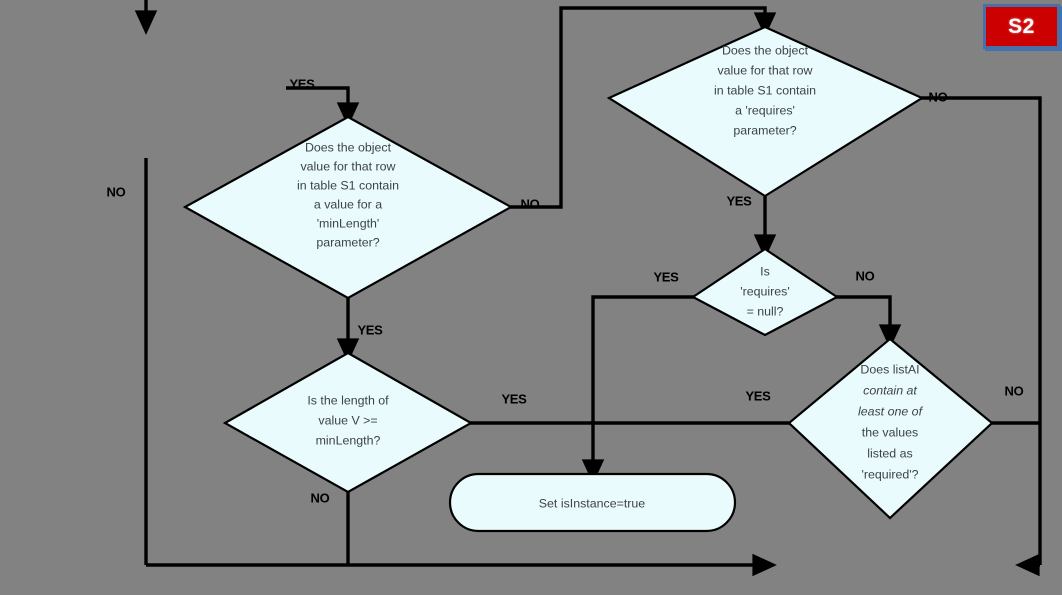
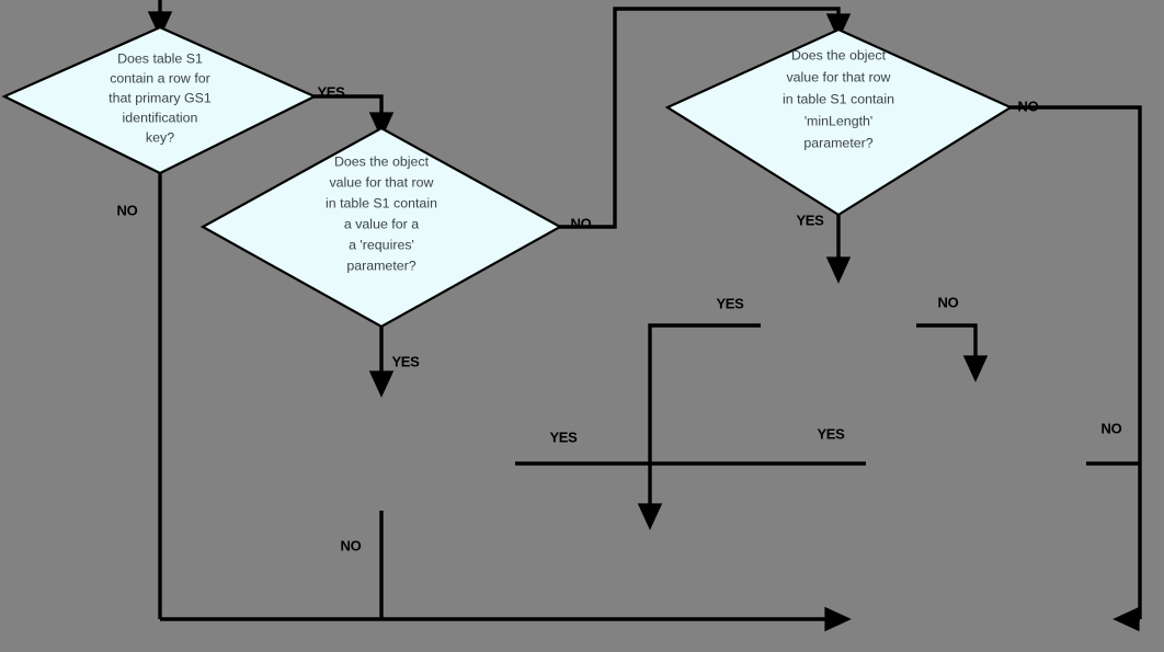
+ Does table S1
+ contain a row for
+ that primary GS1
+ identification
+ key?
  Does the object
  value for that row
  in table S1 contain
  a value for a
- 'minLength'
+ a 'requires'
  parameter?
- Is the length of
- value V >=
- minLength?
  Does the object
  value for that row
  in table S1 contain
- a 'requires'
+ 'minLength'
  parameter?
- Is
- 'requires'
- = null?
- Does listAI
- contain at
- least one of
- the values
- listed as
- 'required'?
- Set isInstance=true
  YES
  NO
  NO
  YES
  YES
  NO
  NO
  YES
  YES
  NO
  YES
  NO
- S2
